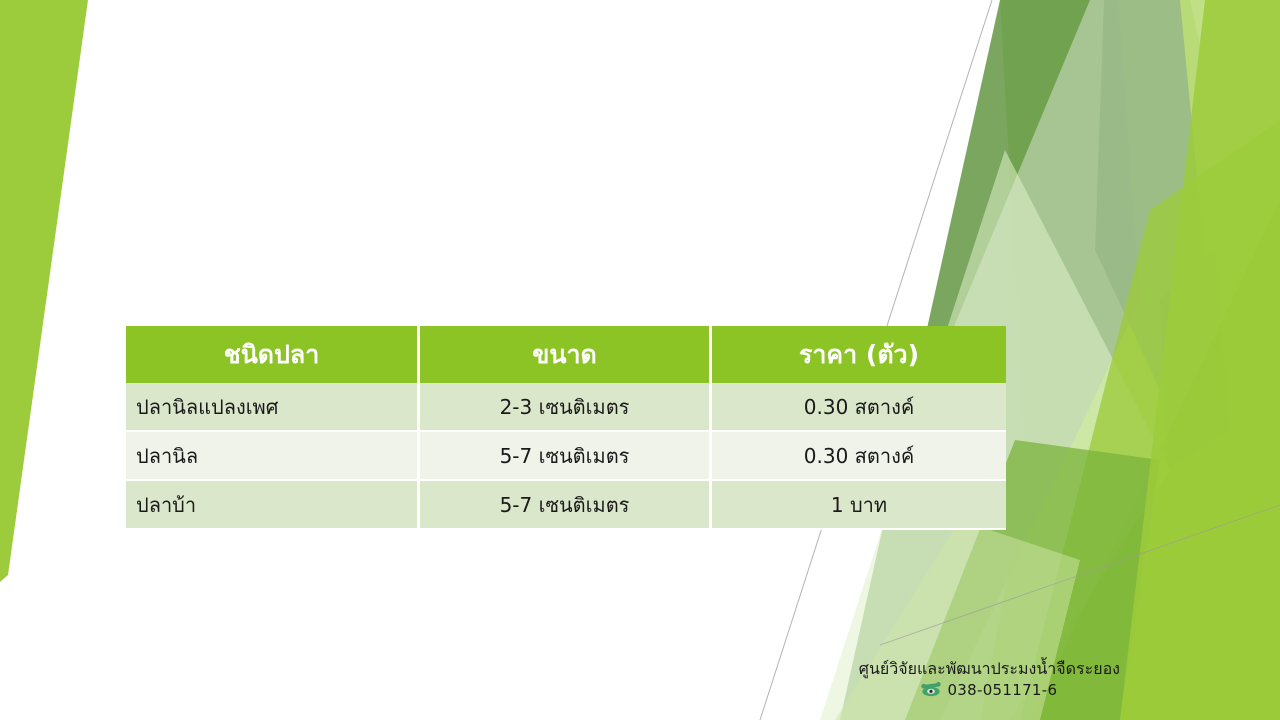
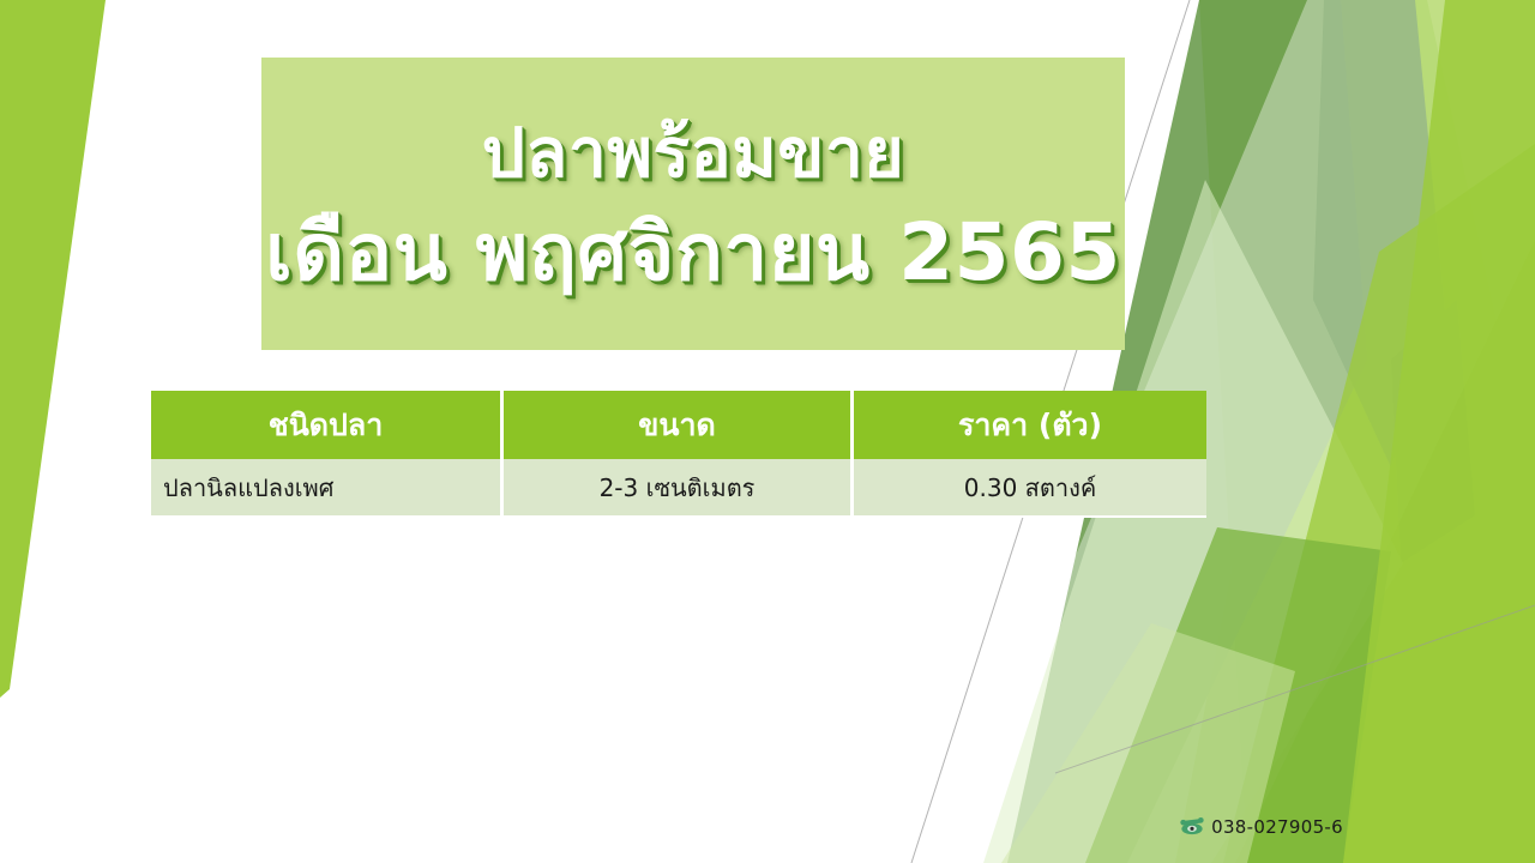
+ ปลาพร้อมขาย
+ เดือน พฤศจิกายน 2565
  ชนิดปลา	ขนาด	ราคา (ตัว)
  ปลานิลแปลงเพศ	2-3 เซนติเมตร	0.30 สตางค์
- ปลานิล	5-7 เซนติเมตร	0.30 สตางค์
- ปลาบ้า	5-7 เซนติเมตร	1 บาท
- ศูนย์วิจัยและพัฒนาประมงน้ำจืดระยอง
- 038-051171-6
+ 038-027905-6
